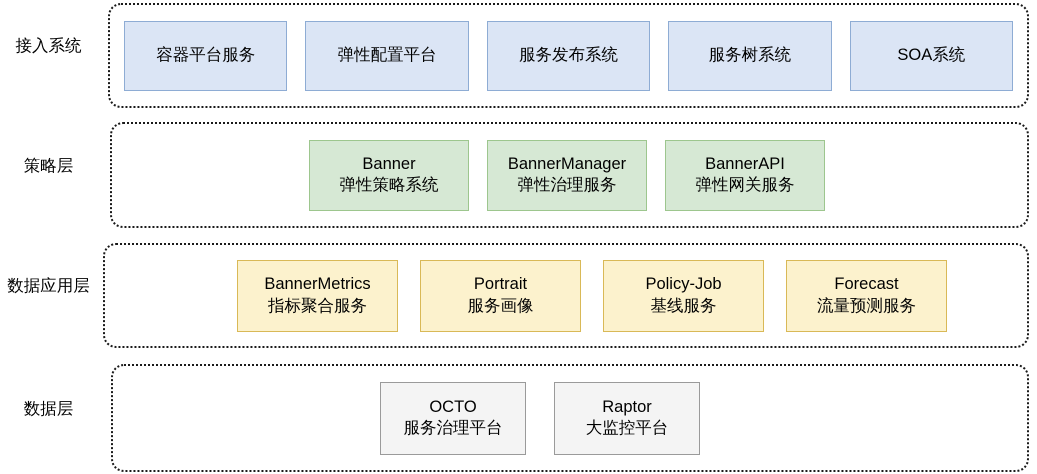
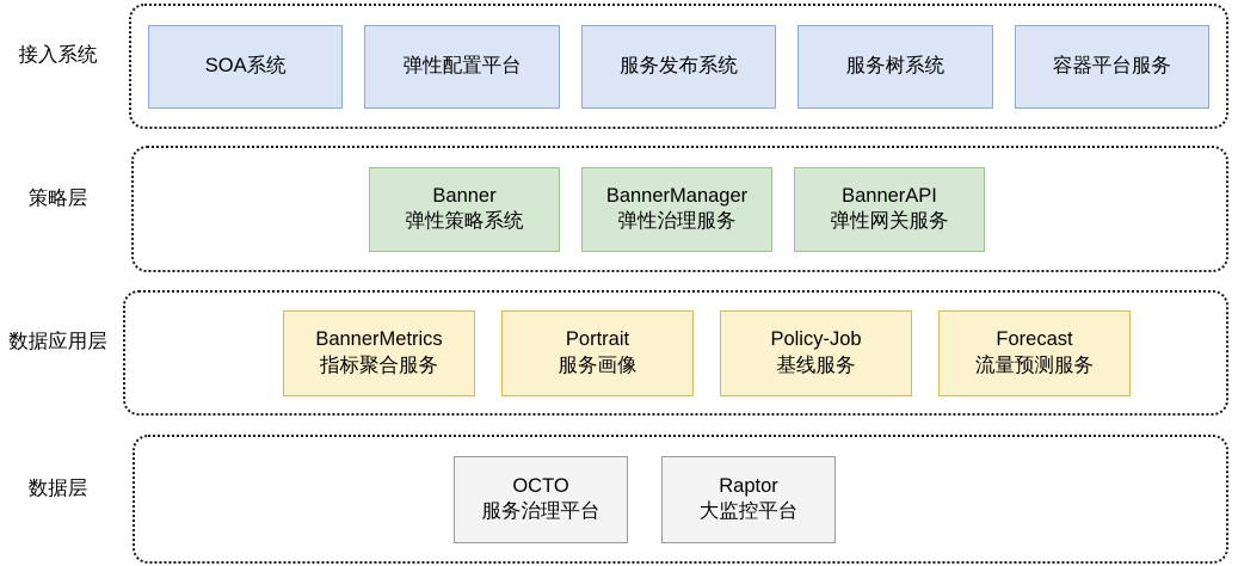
  接入系统
- 容器平台服务
+ SOA系统
  弹性配置平台
  服务发布系统
  服务树系统
- SOA系统
+ 容器平台服务
  策略层
  Banner
  弹性策略系统
  BannerManager
  弹性治理服务
  BannerAPI
  弹性网关服务
  数据应用层
  BannerMetrics
  指标聚合服务
  Portrait
  服务画像
  Policy-Job
  基线服务
  Forecast
  流量预测服务
  数据层
  OCTO
  服务治理平台
  Raptor
  大监控平台
